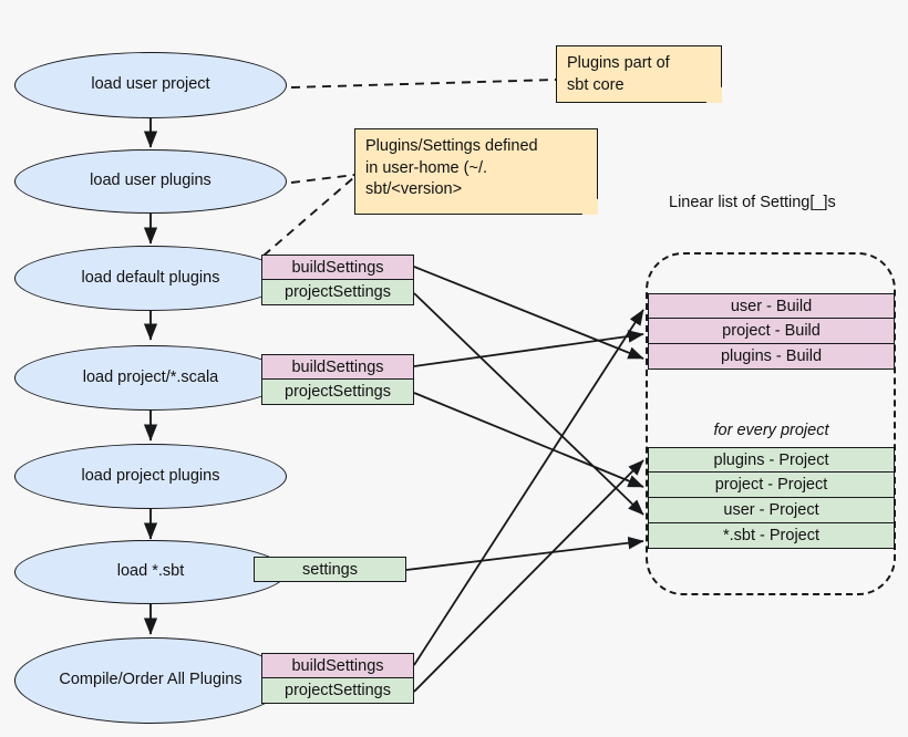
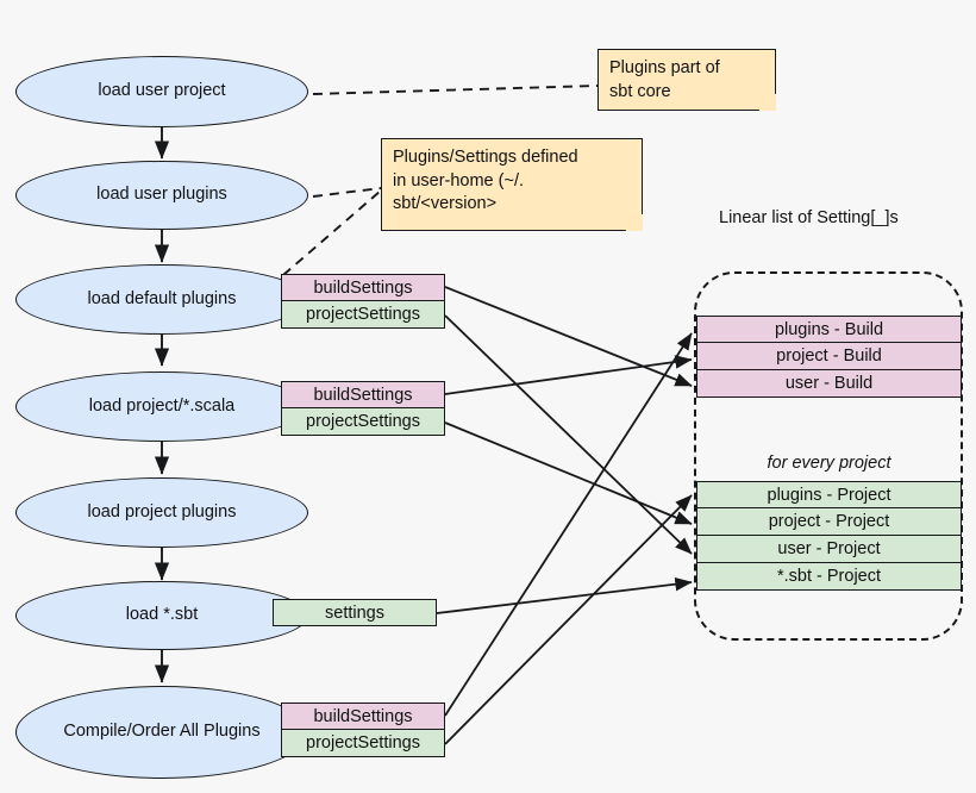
  load user project
  load user plugins
  load default plugins
  load project/*.scala
  load project plugins
  load *.sbt
  Compile/Order All Plugins
  buildSettings
  projectSettings
  buildSettings
  projectSettings
  settings
  buildSettings
  projectSettings
  Plugins part of
  sbt core
  Plugins/Settings defined
  in user-home (~/.
  sbt/<version>
  Linear list of Setting[_]s
- user - Build
+ plugins - Build
  project - Build
- plugins - Build
+ user - Build
  for every project
  plugins - Project
  project - Project
  user - Project
  *.sbt - Project
